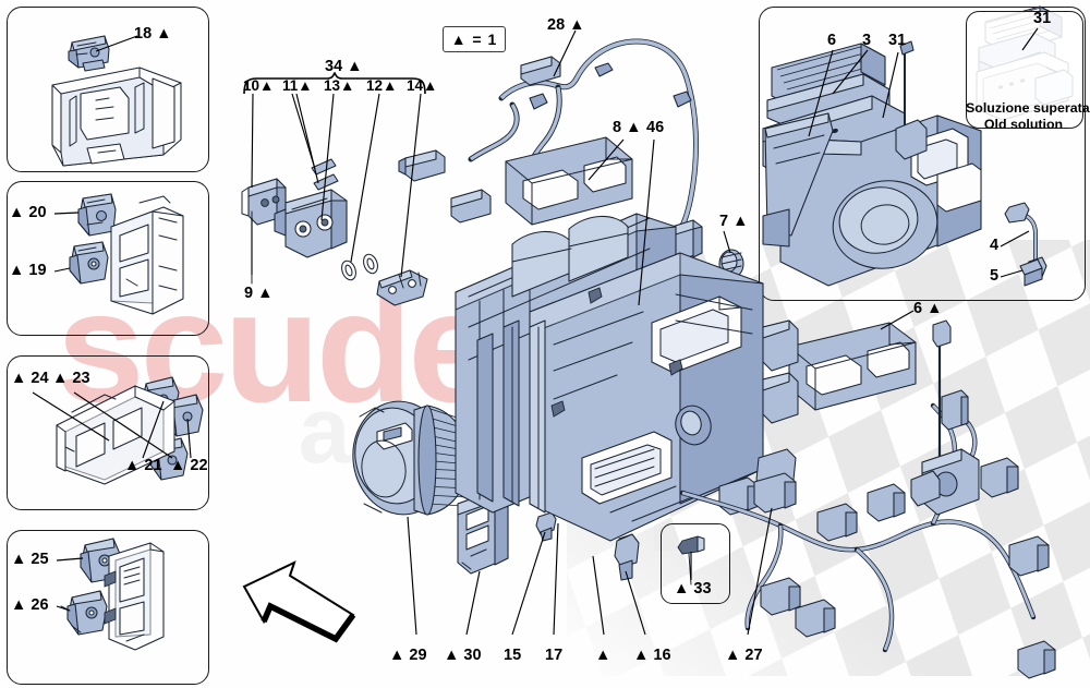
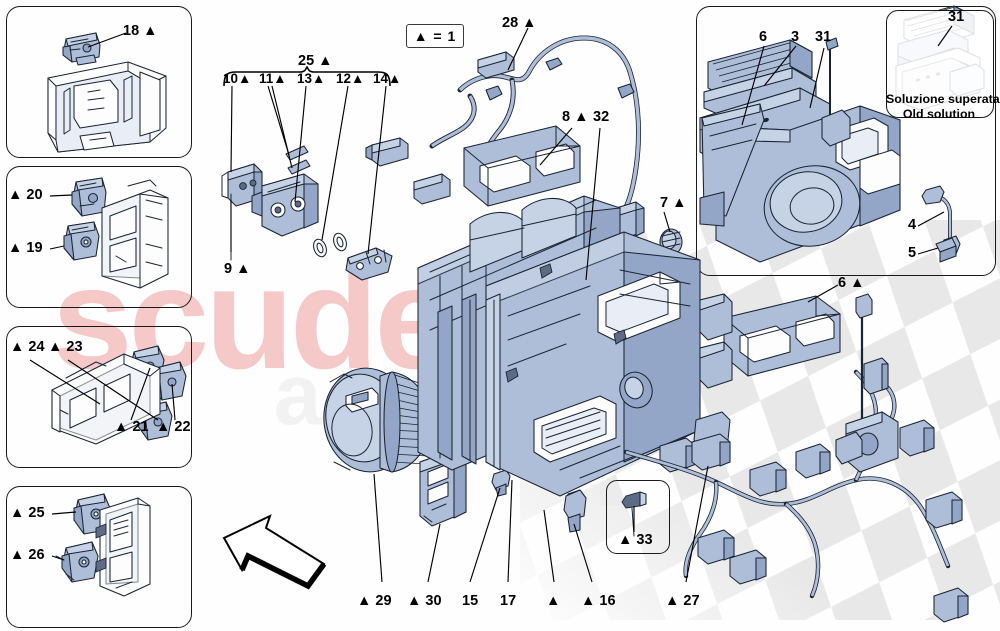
  ▲ = 1
  18 ▲
  ▲ 20
  ▲ 19
  ▲ 24
  ▲ 23
  ▲ 21
  ▲ 22
  ▲ 25
  ▲ 26
  10▲
  11▲
  13▲
  12▲
  14▲
- 34 ▲
+ 25 ▲
  9 ▲
  28 ▲
  8 ▲
- 46
+ 32
  7 ▲
  6
  3
  31
  31
  4
  5
  6 ▲
  ▲ 33
  ▲ 29
  ▲ 30
  15
  17
  ▲
  ▲ 16
  ▲ 27
  Soluzione superata
  Old solution
